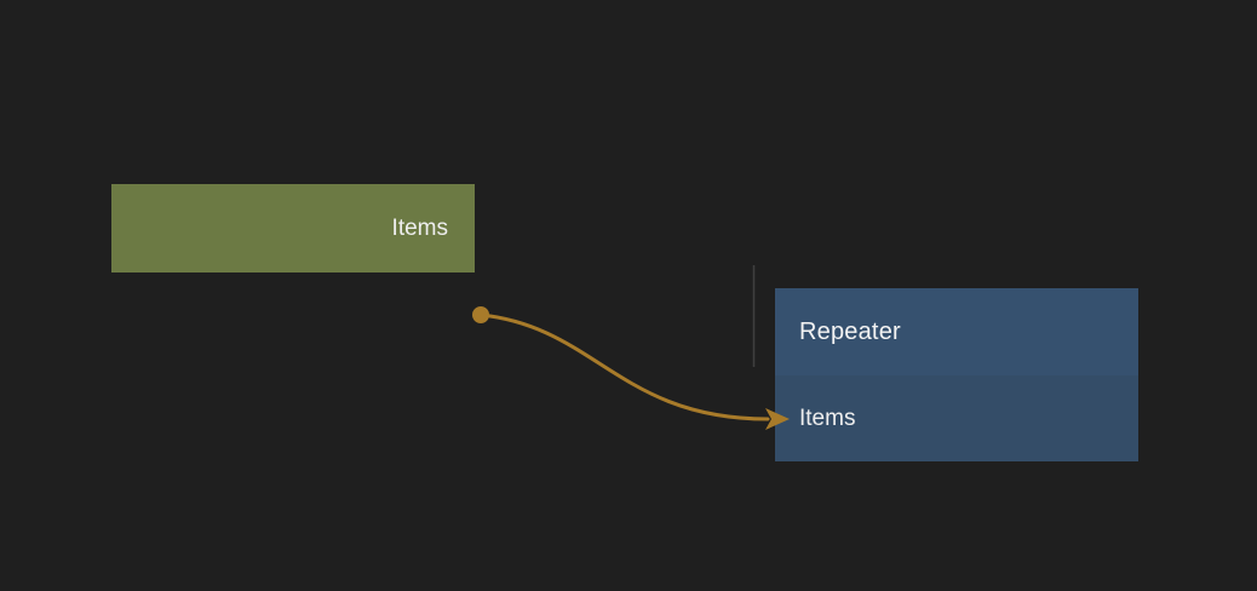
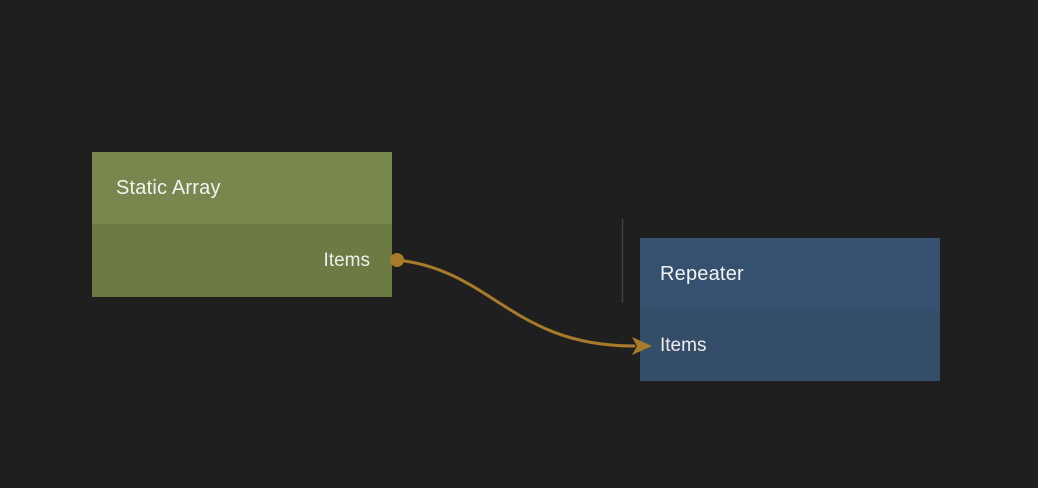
+ Static Array
  Items
  Repeater
  Items
